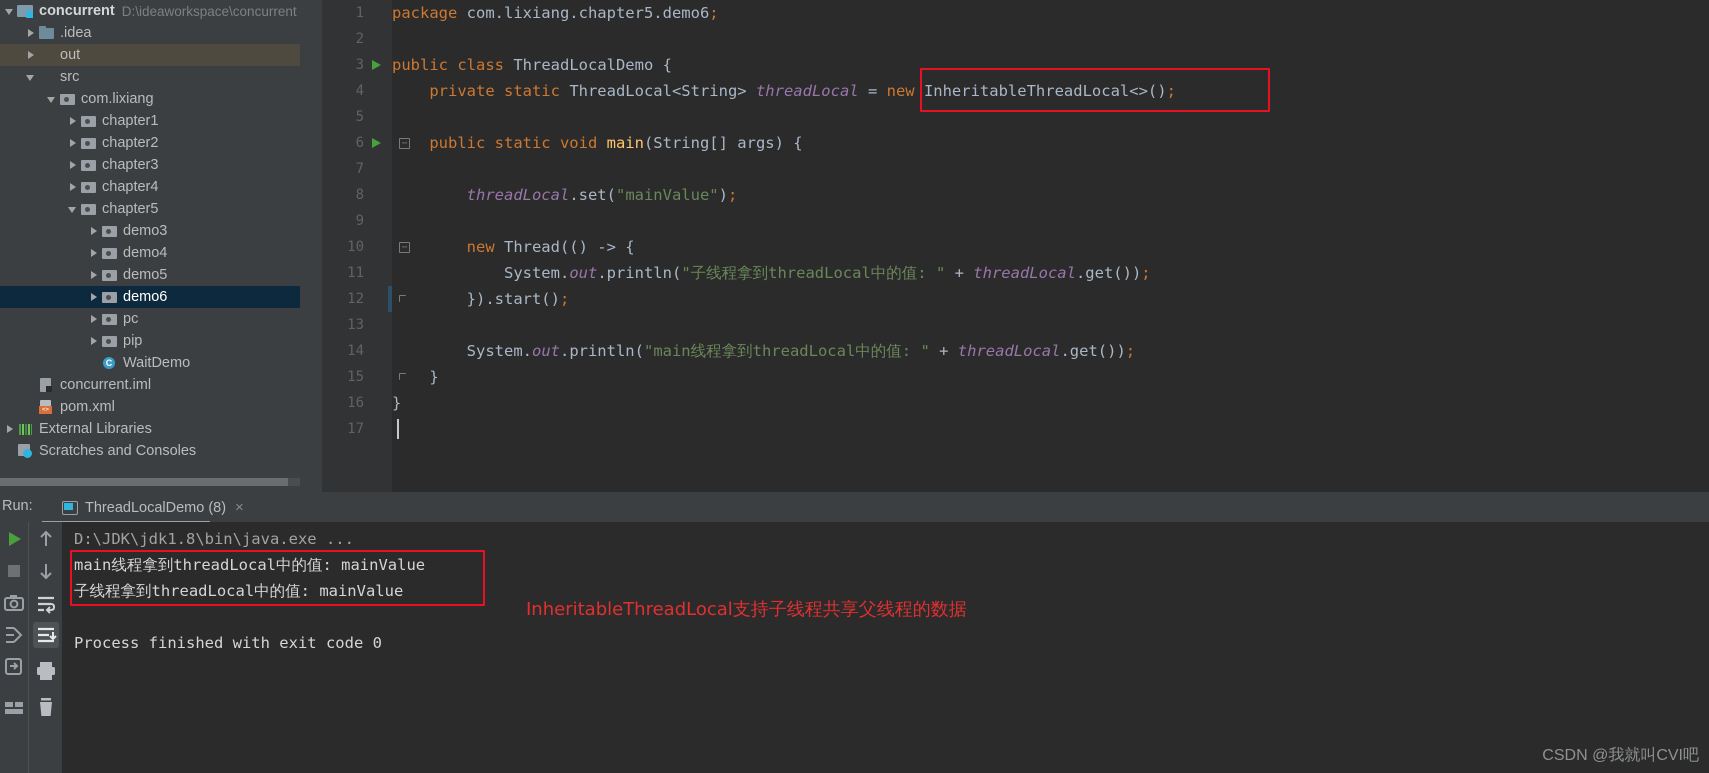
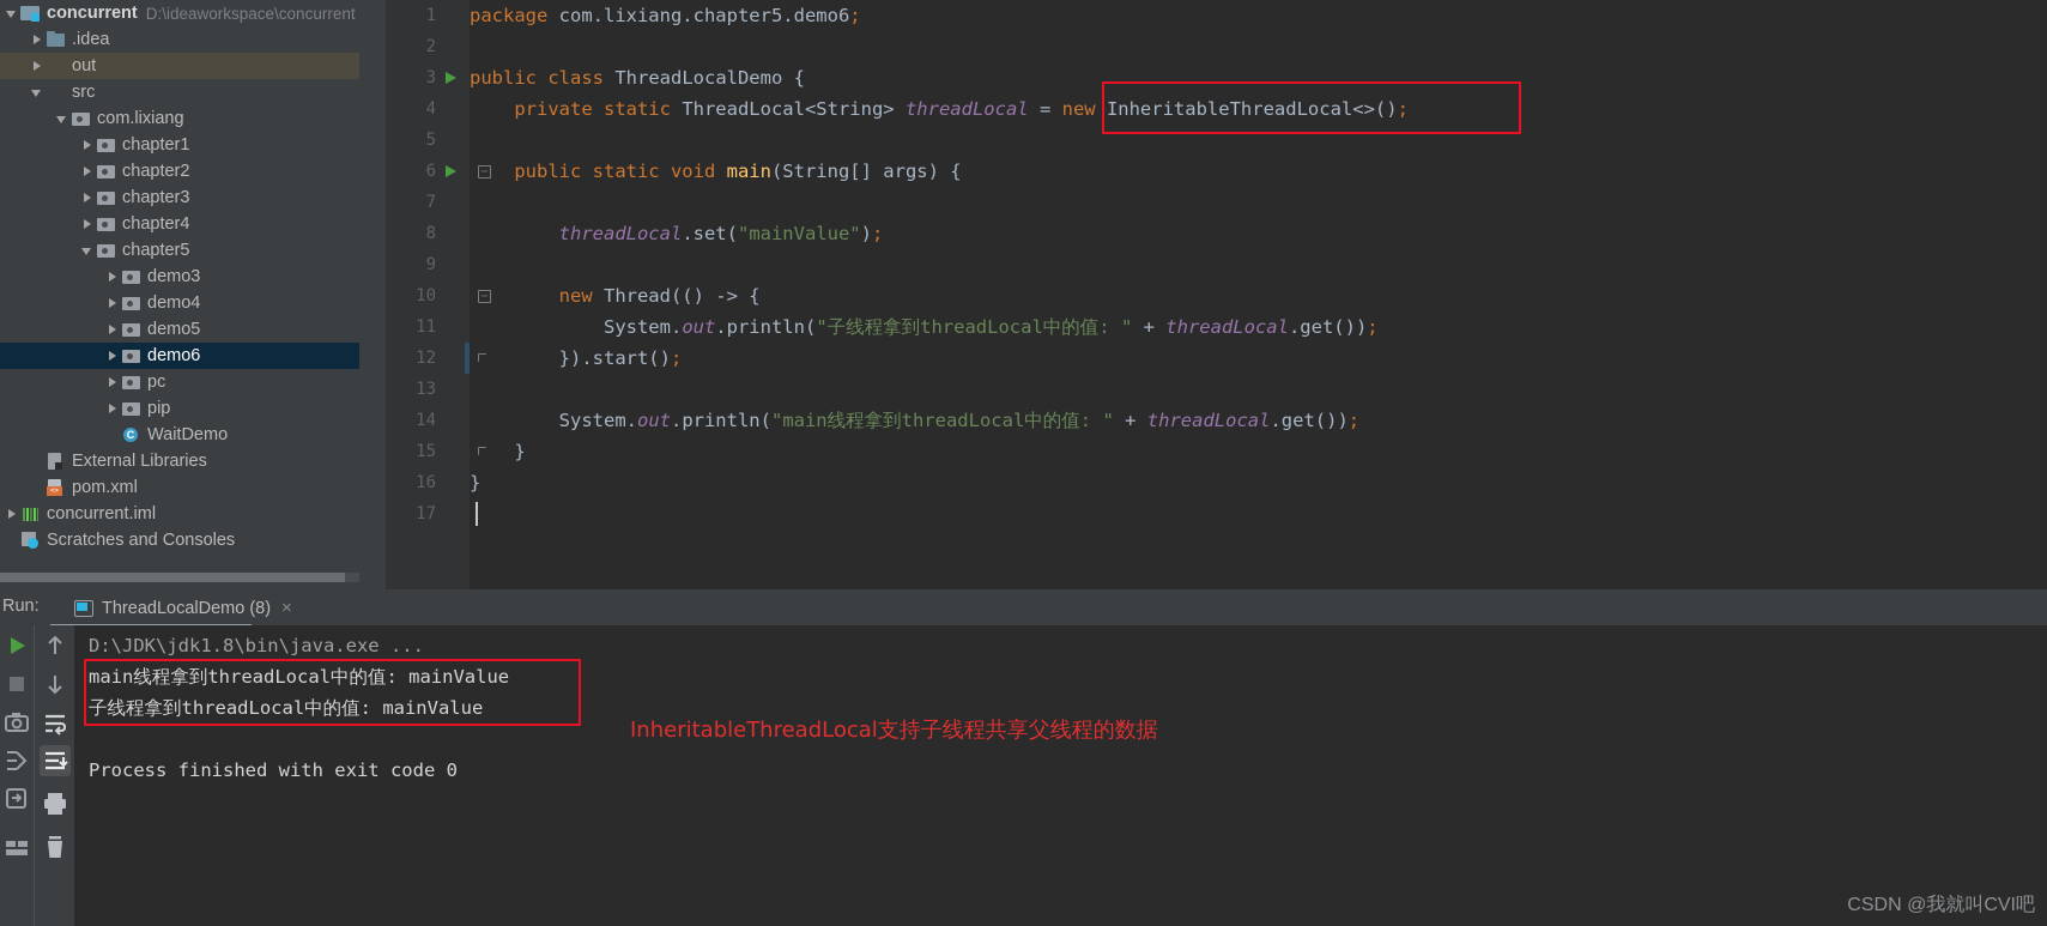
  concurrent
  D:\ideaworkspace\concurrent
  .idea
  out
  src
  com.lixiang
  chapter1
  chapter2
  chapter3
  chapter4
  chapter5
  demo3
  demo4
  demo5
  demo6
  pc
  pip
  WaitDemo
- concurrent.iml
+ External Libraries
  pom.xml
- External Libraries
+ concurrent.iml
  Scratches and Consoles
  1
  2
  3
  4
  5
  6
  −
  7
  8
  9
  10
  −
  11
  12
  13
  14
  15
  16
  17
  package com.lixiang.chapter5.demo6;
  public class ThreadLocalDemo {
  private static ThreadLocal<String> threadLocal = new InheritableThreadLocal<>();
  public static void main(String[] args) {
  threadLocal.set("mainValue");
  new Thread(() -> {
  System.out.println("子线程拿到threadLocal中的值: " + threadLocal.get());
  }).start();
  System.out.println("main线程拿到threadLocal中的值: " + threadLocal.get());
  }
  }
  Run:
  ThreadLocalDemo (8)
  ×
  D:\JDK\jdk1.8\bin\java.exe ...
  main线程拿到threadLocal中的值: mainValue
  子线程拿到threadLocal中的值: mainValue
  Process finished with exit code 0
  InheritableThreadLocal支持子线程共享父线程的数据
  CSDN @我就叫CVI吧
